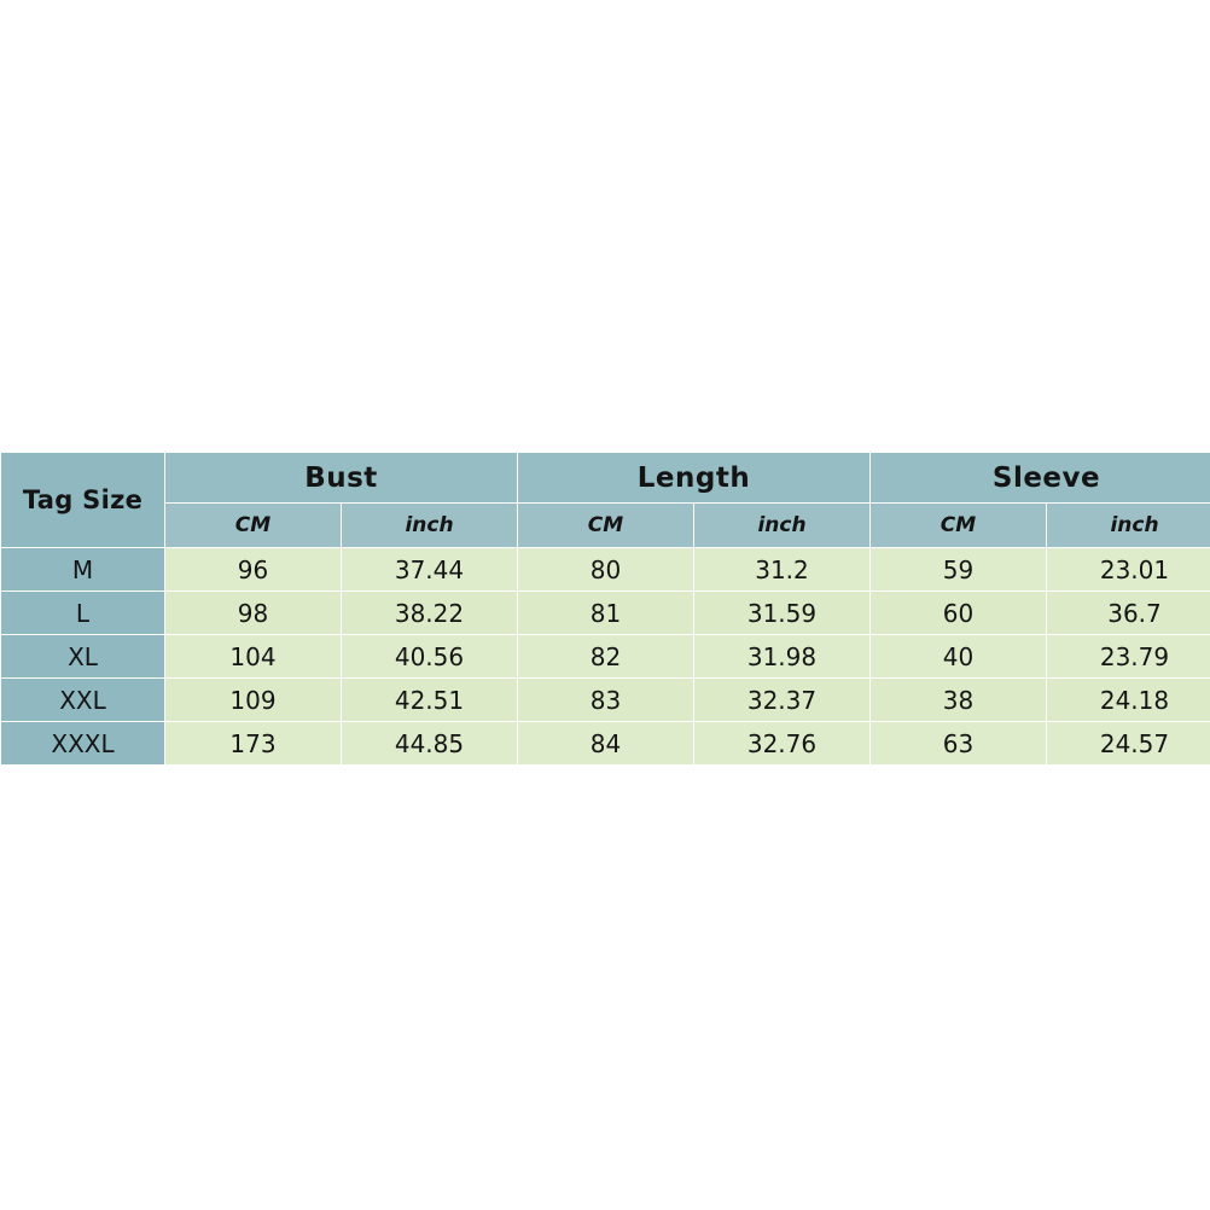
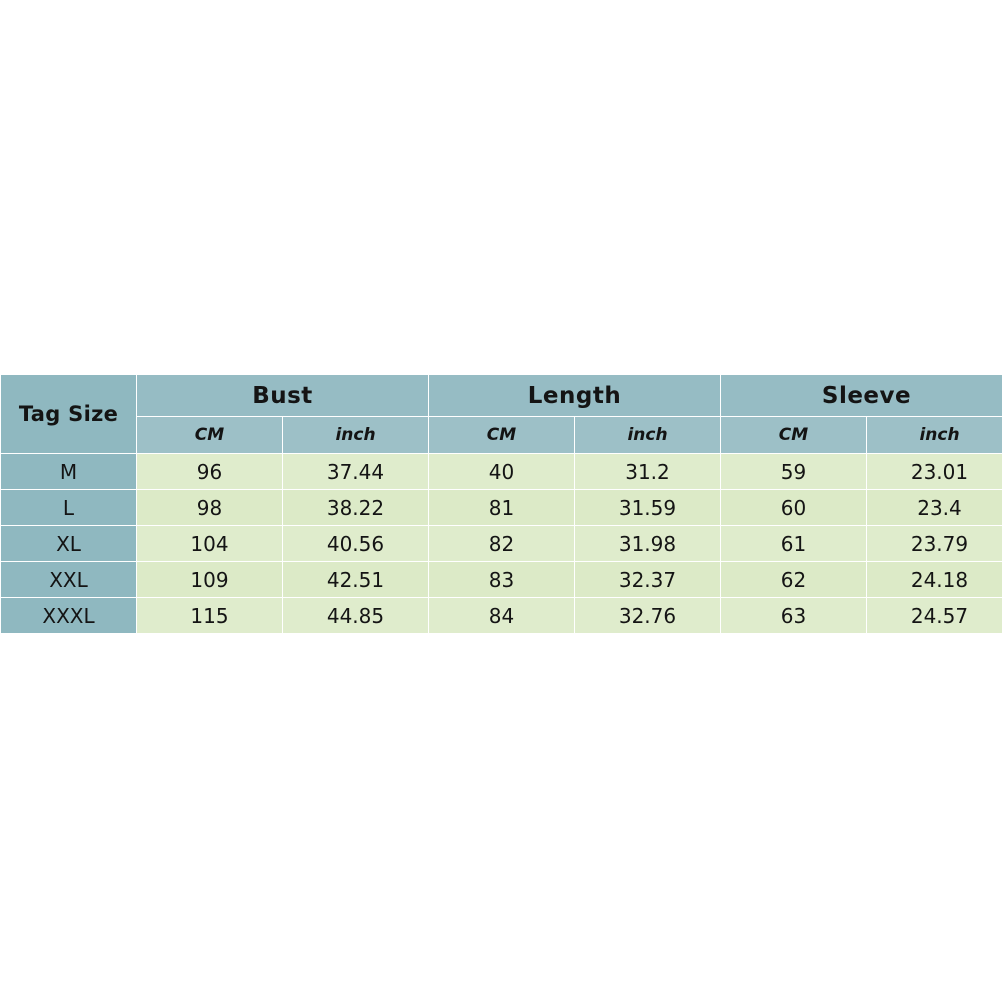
  Tag Size	Bust	Length	Sleeve
  CM	inch	CM	inch	CM	inch
- M	96	37.44	80	31.2	59	23.01
+ M	96	37.44	40	31.2	59	23.01
- L	98	38.22	81	31.59	60	36.7
+ L	98	38.22	81	31.59	60	23.4
- XL	104	40.56	82	31.98	40	23.79
+ XL	104	40.56	82	31.98	61	23.79
- XXL	109	42.51	83	32.37	38	24.18
+ XXL	109	42.51	83	32.37	62	24.18
- XXXL	173	44.85	84	32.76	63	24.57
+ XXXL	115	44.85	84	32.76	63	24.57
